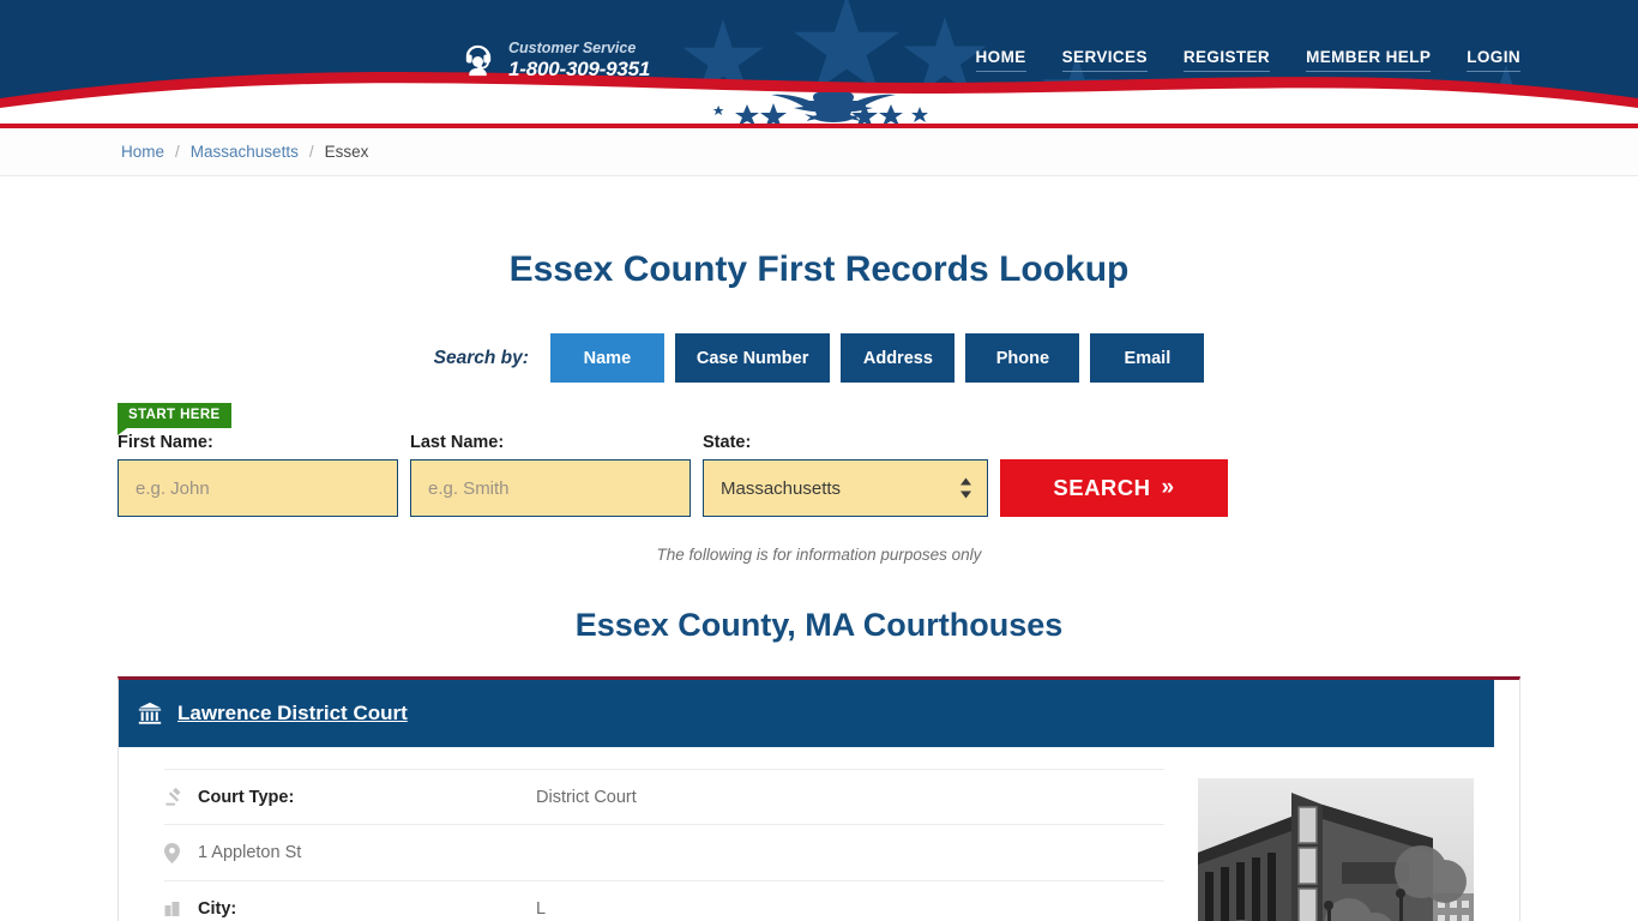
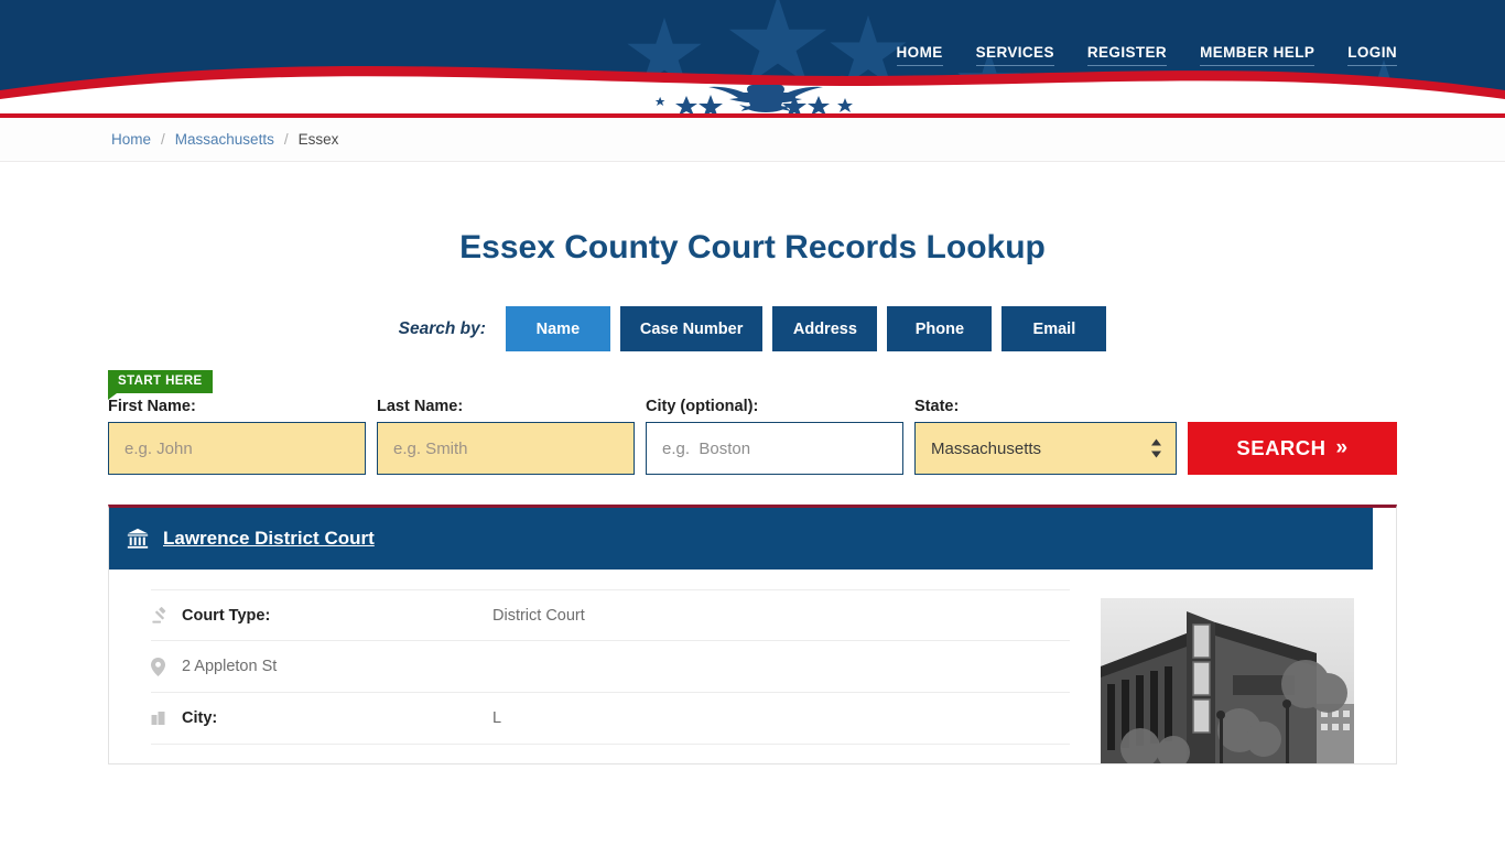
- Customer Service
- 1-800-309-9351
  HOME
  SERVICES
  REGISTER
  MEMBER HELP
  LOGIN
  Home
  /
  Massachusetts
  /
  Essex
- Essex County First Records Lookup
+ Essex County Court Records Lookup
  Search by:
  Name
  Case Number
  Address
  Phone
  Email
  START HERE
  First Name:
  e.g. John
  Last Name:
  e.g. Smith
+ City (optional):
+ e.g. Boston
  State:
  Massachusetts
  SEARCH
  »
- The following is for information purposes only
- Essex County, MA Courthouses
  Lawrence District Court
  Court Type:
  District Court
- 1 Appleton St
+ 2 Appleton St
  City:
  L
